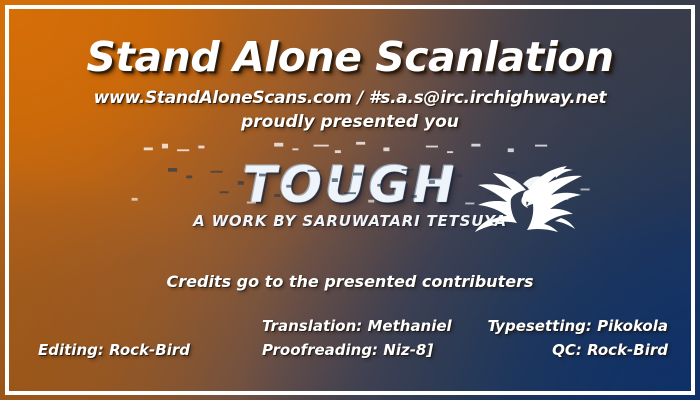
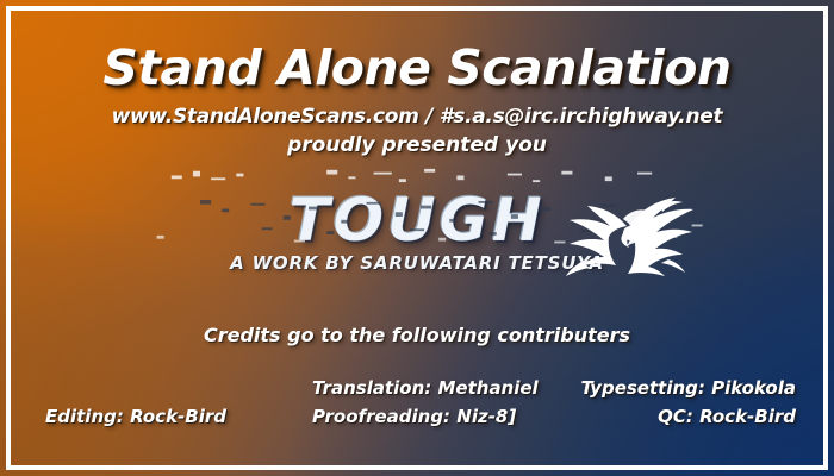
  Stand Alone Scanlation
  www.StandAloneScans.com / #s.a.s@irc.irchighway.net
  proudly presented you
  TOUGH
  A WORK BY SARUWATARI TETSU
- Credits go to the presented contributers
+ Credits go to the following contributers
  Editing: Rock-Bird
  Translation: Methaniel
  Proofreading: Niz-8]
  Typesetting: Pikokola
  QC: Rock-Bird
